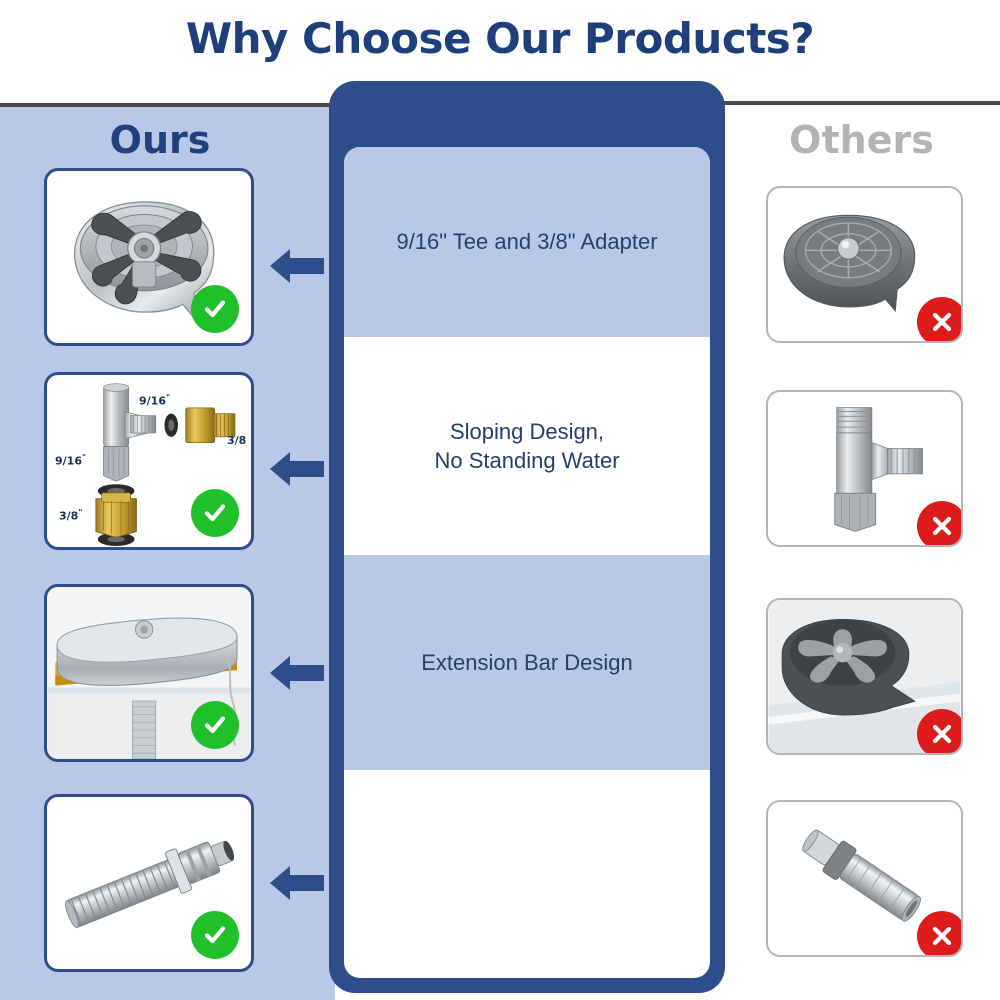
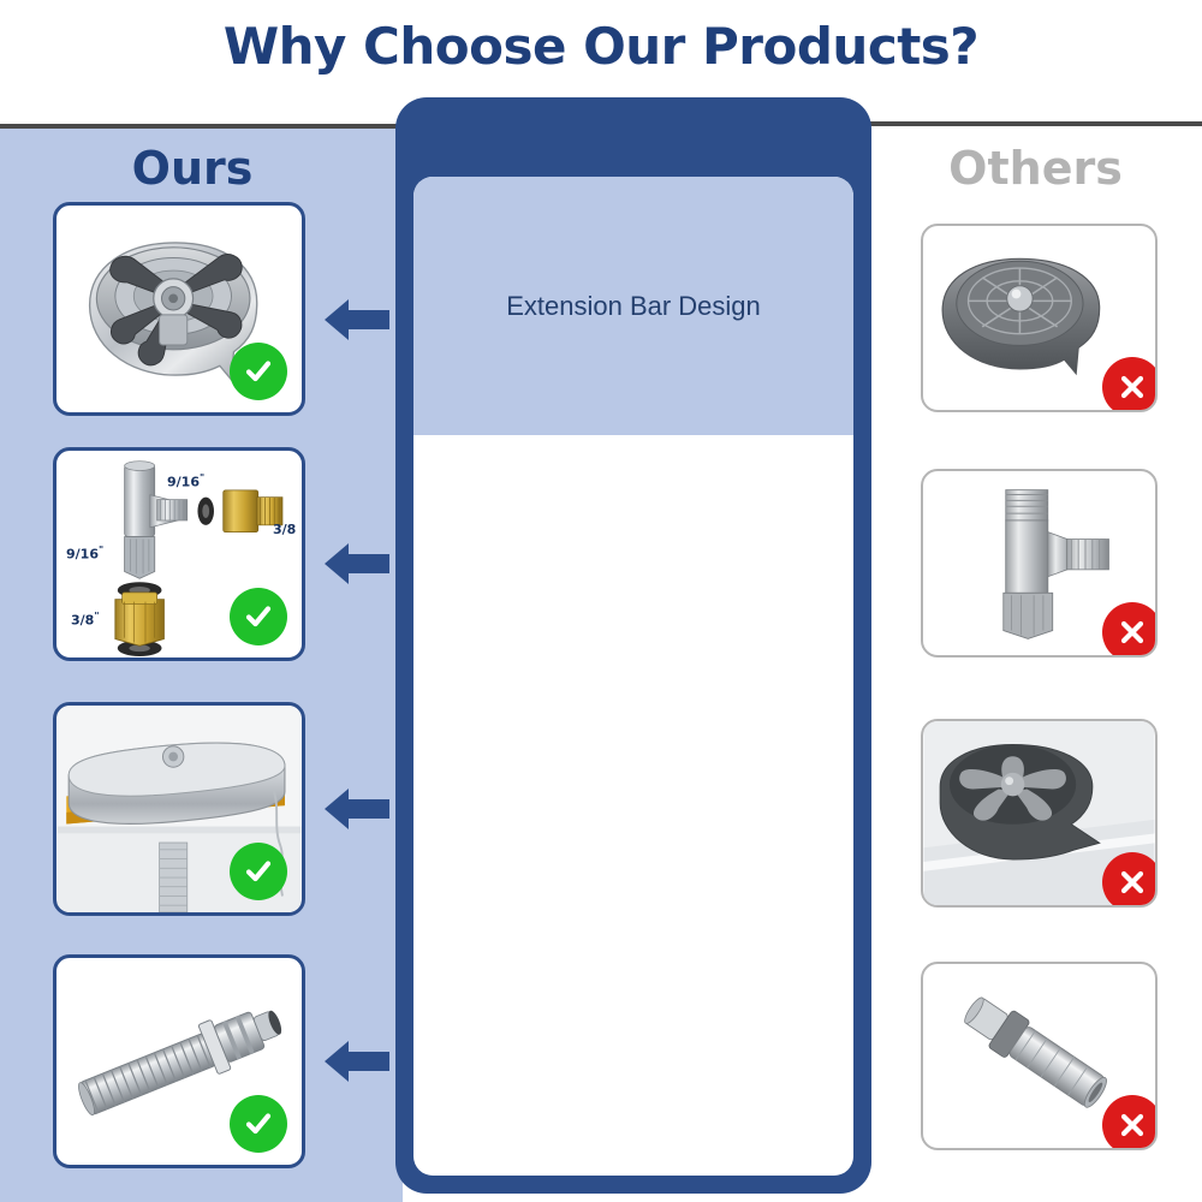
  Why Choose Our Products?
  Ours
  Others
- 9/16" Tee and 3/8" Adapter
- Sloping Design,
- No Standing Water
  Extension Bar Design
  9/16"
  3/8
  9/16"
  3/8"
